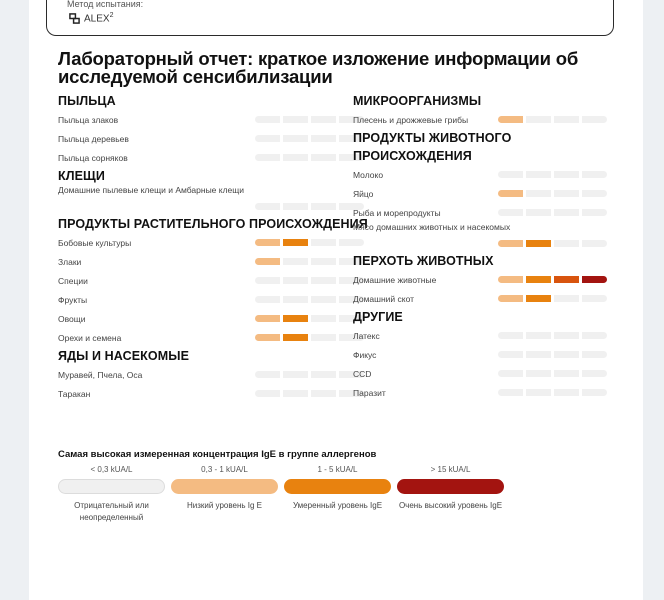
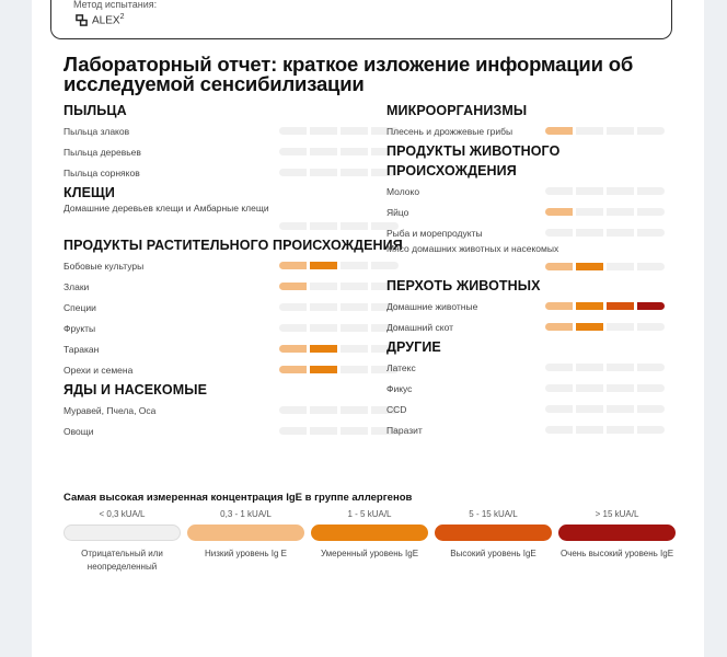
  Метод испытания:
  ALEX
  Лабораторный отчет: краткое изложение информации об исследуемой сенсибилизации
  ПЫЛЬЦА
  Пыльца злаков
  Пыльца деревьев
  Пыльца сорняков
  КЛЕЩИ
- Домашние пылевые клещи и Амбарные клещи
+ Домашние деревьев клещи и Амбарные клещи
  ПРОДУКТЫ РАСТИТЕЛЬНОГО ПРОИСХОЖДЕНИЯ
  Бобовые культуры
  Злаки
  Специи
  Фрукты
- Овощи
+ Таракан
  Орехи и семена
  ЯДЫ И НАСЕКОМЫЕ
  Муравей, Пчела, Оса
- Таракан
+ Овощи
  МИКРООРГАНИЗМЫ
  Плесень и дрожжевые грибы
  ПРОДУКТЫ ЖИВОТНОГО ПРОИСХОЖДЕНИЯ
  Молоко
  Яйцо
  Рыба и морепродукты
  Мясо домашних животных и насекомых
  ПЕРХОТЬ ЖИВОТНЫХ
  Домашние животные
  Домашний скот
  ДРУГИЕ
  Латекс
  Фикус
  CCD
  Паразит
  Самая высокая измеренная концентрация IgE в группе аллергенов
  < 0,3 kUA/L
  Отрицательный или неопределенный
  0,3 - 1 kUA/L
  Низкий уровень Ig E
  1 - 5 kUA/L
  Умеренный уровень IgE
+ 5 - 15 kUA/L
+ Высокий уровень IgE
  > 15 kUA/L
  Очень высокий уровень IgE
